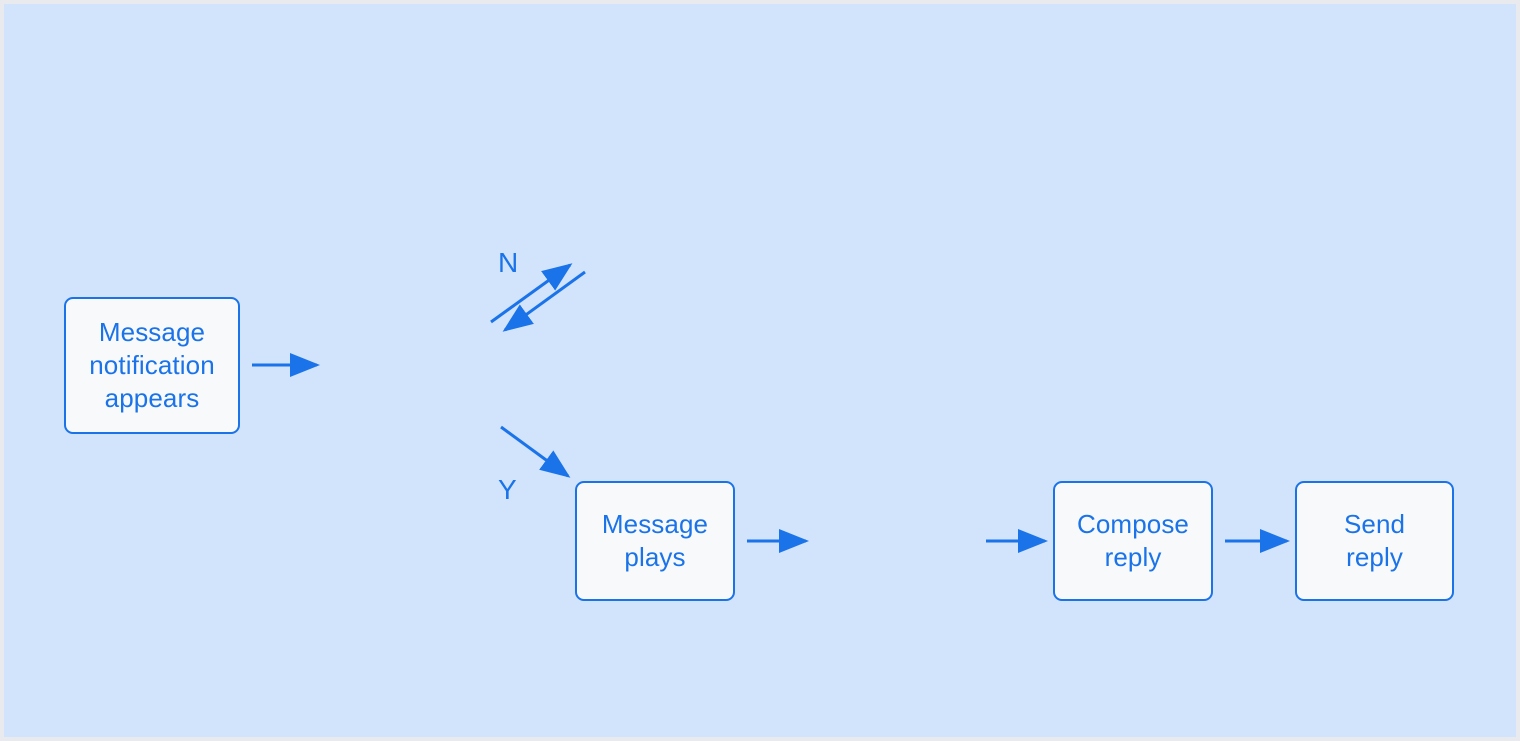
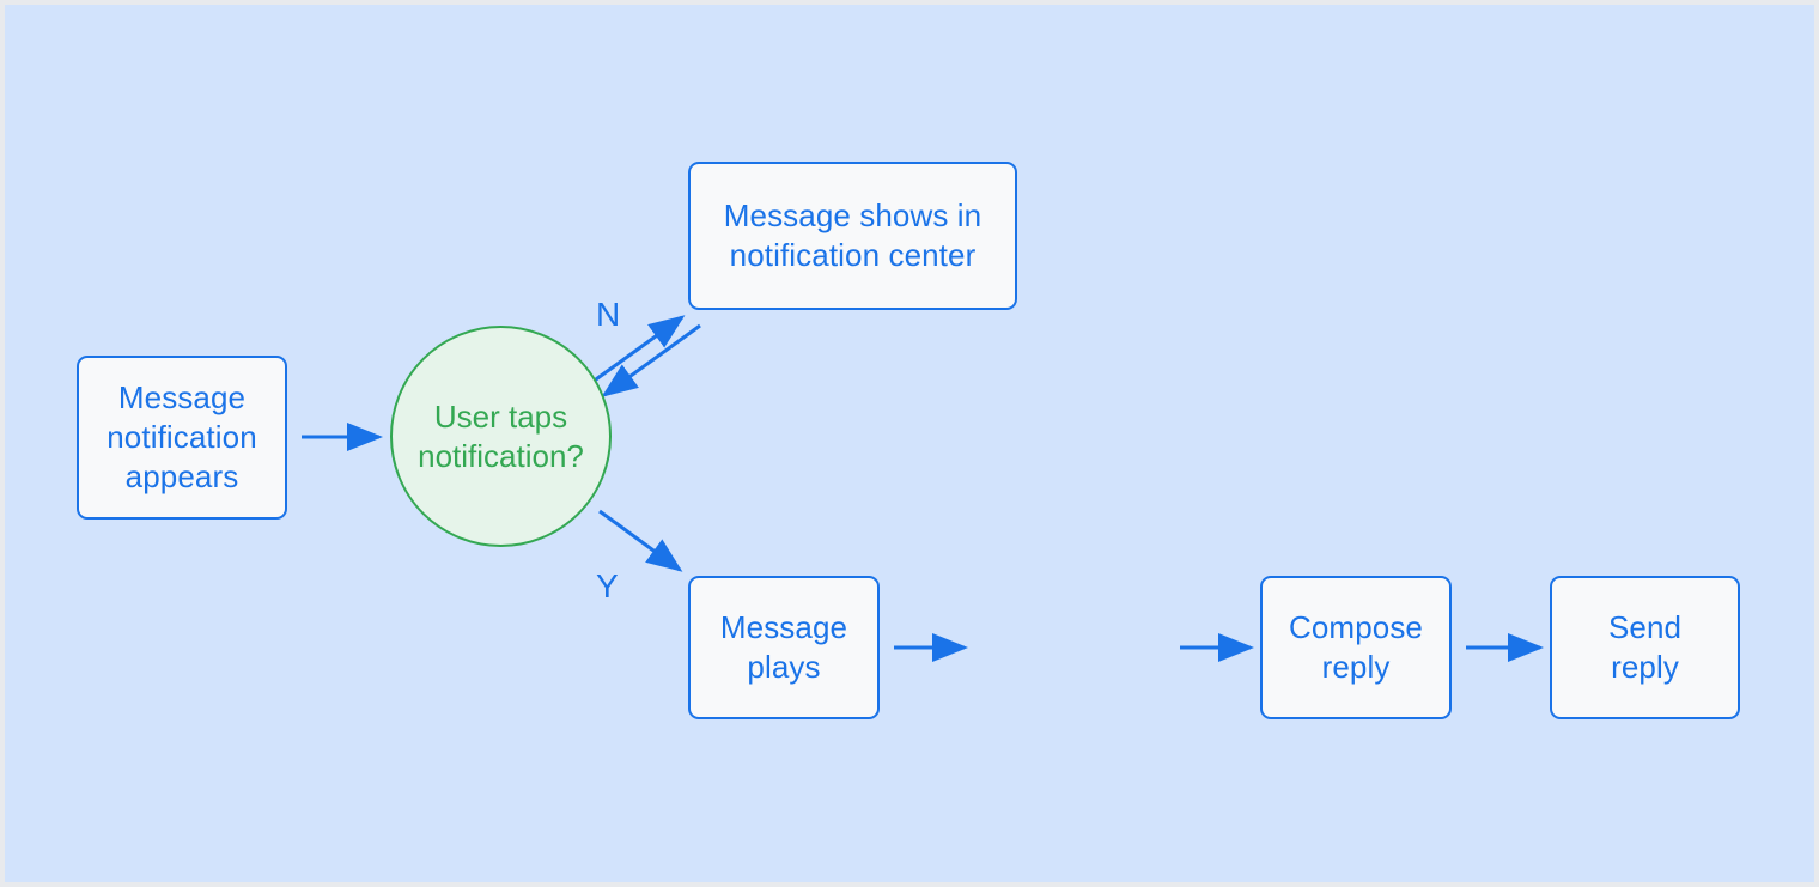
  Message
  notification
  appears
+ User taps
+ notification?
+ Message shows in
+ notification center
  Message
  plays
  Compose
  reply
  Send
  reply
  N
  Y
